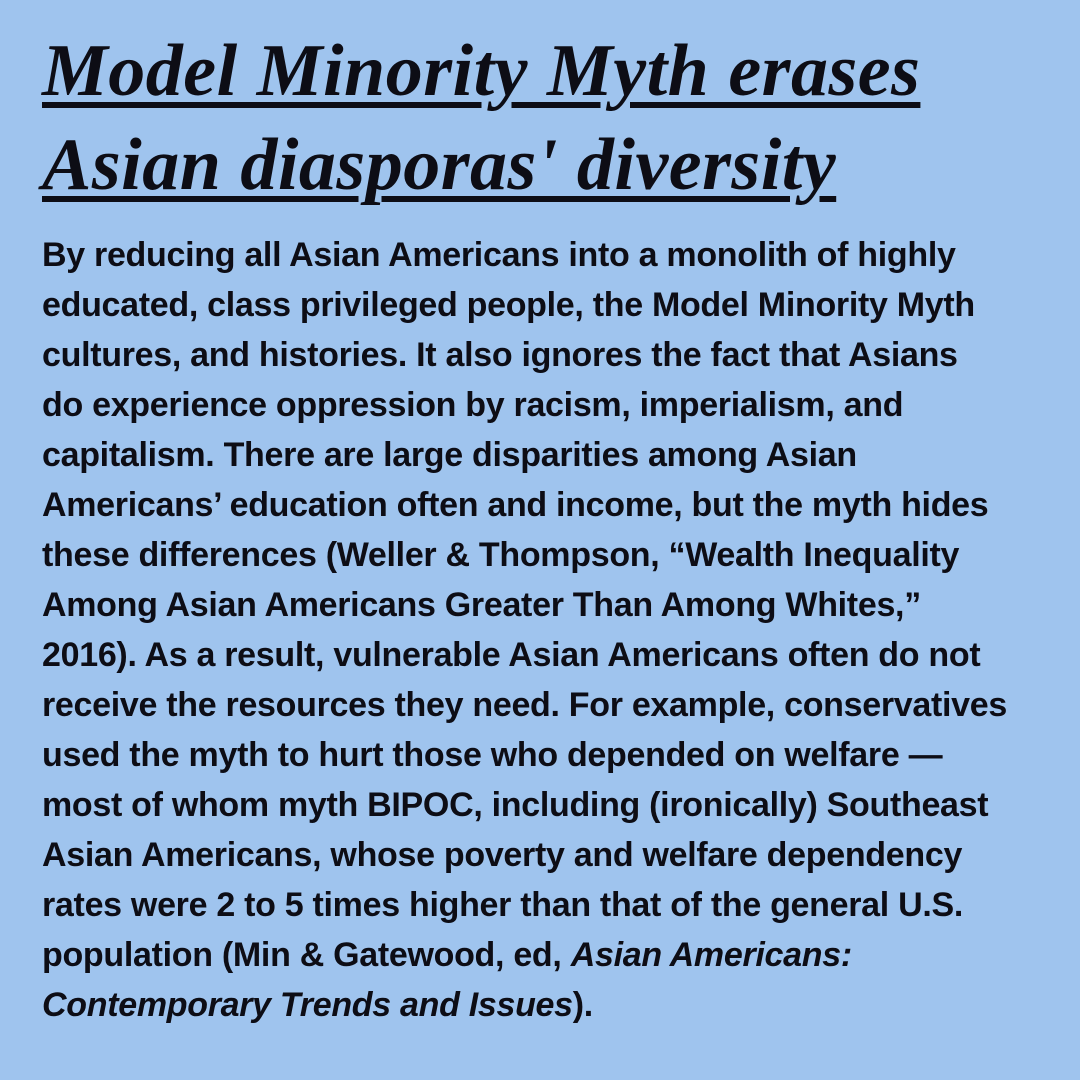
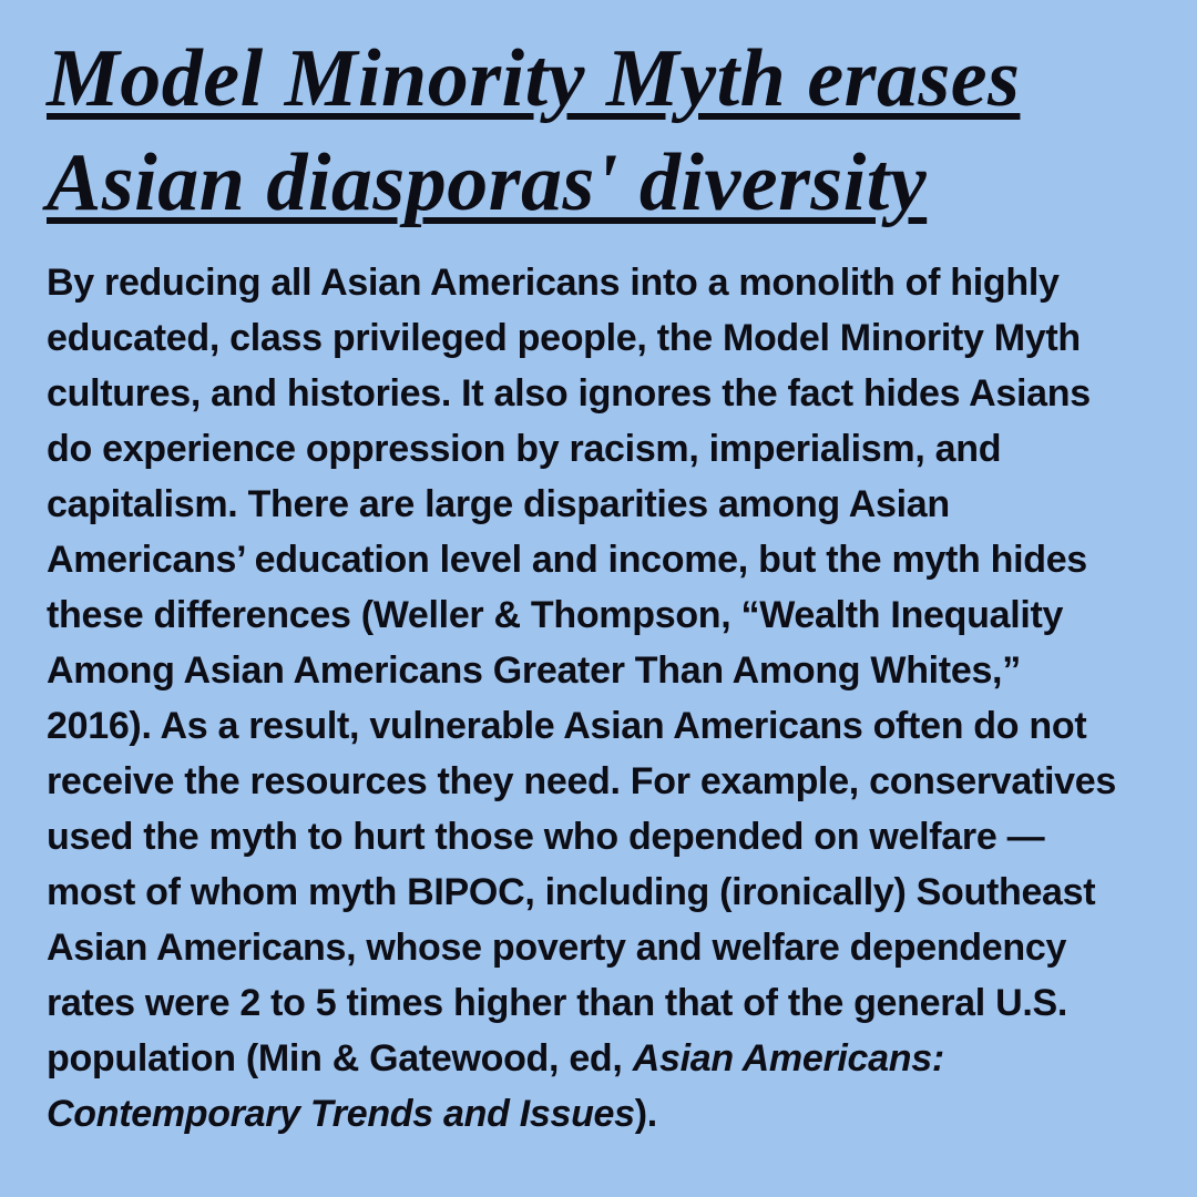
  Model Minority Myth erases
  Asian diasporas' diversity
  By reducing all Asian Americans into a monolith of highly
  educated, class privileged people, the Model Minority Myth
- cultures, and histories. It also ignores the fact that Asians
+ cultures, and histories. It also ignores the fact hides Asians
  do experience oppression by racism, imperialism, and
  capitalism. There are large disparities among Asian
- Americans’ education often and income, but the myth hides
+ Americans’ education level and income, but the myth hides
  these differences (Weller & Thompson, “Wealth Inequality
  Among Asian Americans Greater Than Among Whites,”
  2016). As a result, vulnerable Asian Americans often do not
  receive the resources they need. For example, conservatives
  used the myth to hurt those who depended on welfare —
  most of whom myth BIPOC, including (ironically) Southeast
  Asian Americans, whose poverty and welfare dependency
  rates were 2 to 5 times higher than that of the general U.S.
  population (Min & Gatewood, ed, Asian Americans:
  Contemporary Trends and Issues).
